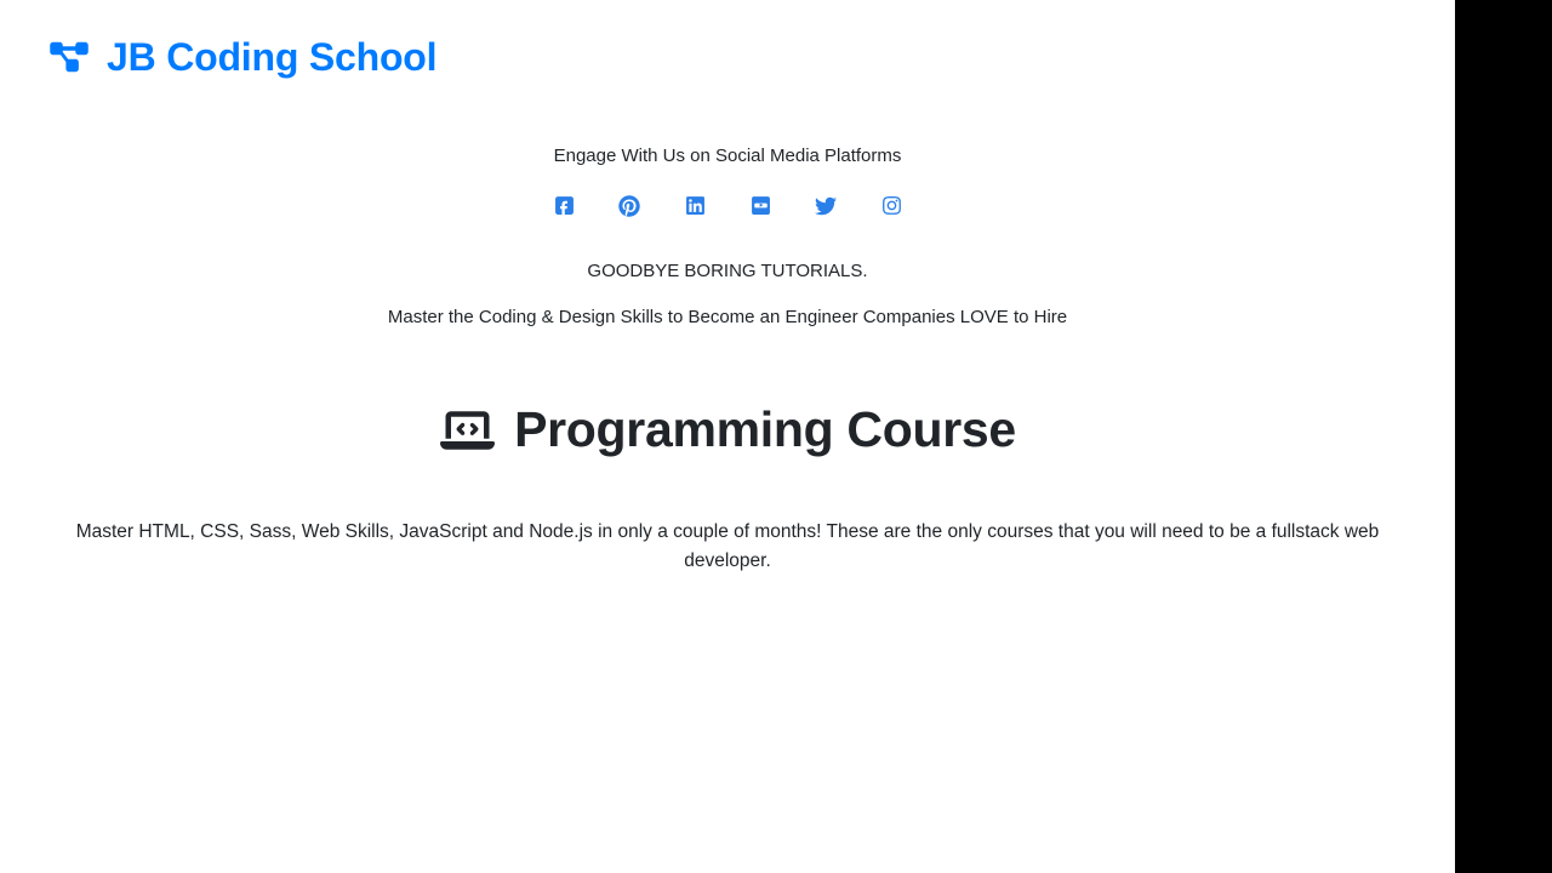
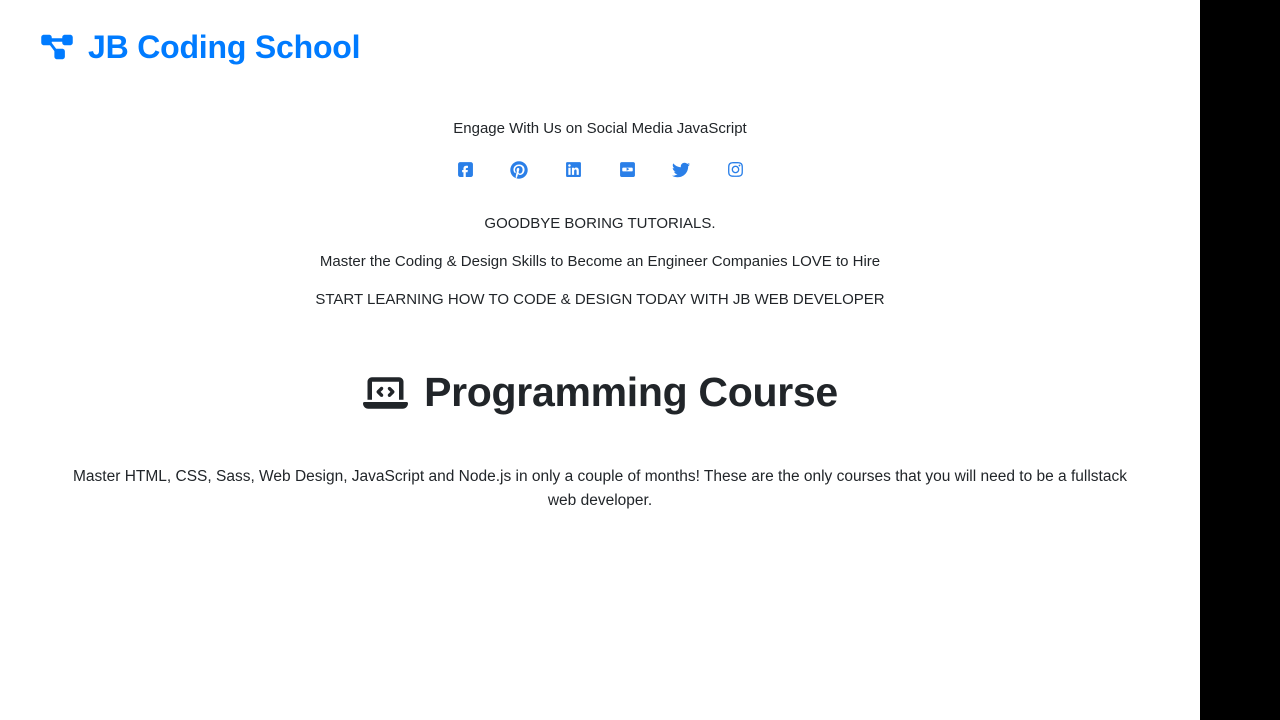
  JB Coding School
- Engage With Us on Social Media Platforms
+ Engage With Us on Social Media JavaScript
  GOODBYE BORING TUTORIALS.
  Master the Coding & Design Skills to Become an Engineer Companies LOVE to Hire
+ START LEARNING HOW TO CODE & DESIGN TODAY WITH JB WEB DEVELOPER
  Programming Course
- Master HTML, CSS, Sass, Web Skills, JavaScript and Node.js in only a couple of months! These are the only courses that you will need to be a fullstack web developer.
+ Master HTML, CSS, Sass, Web Design, JavaScript and Node.js in only a couple of months! These are the only courses that you will need to be a fullstack web developer.
